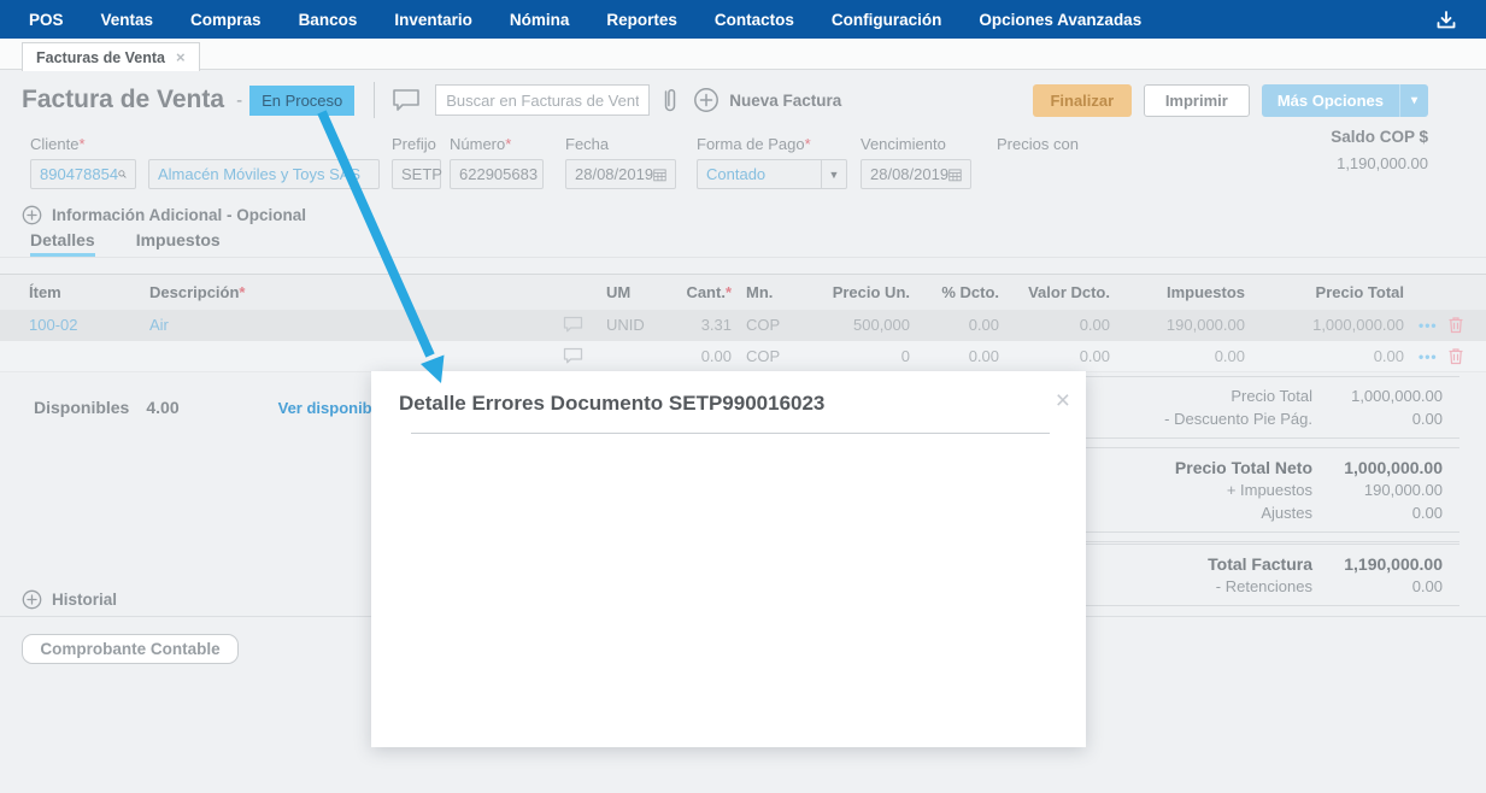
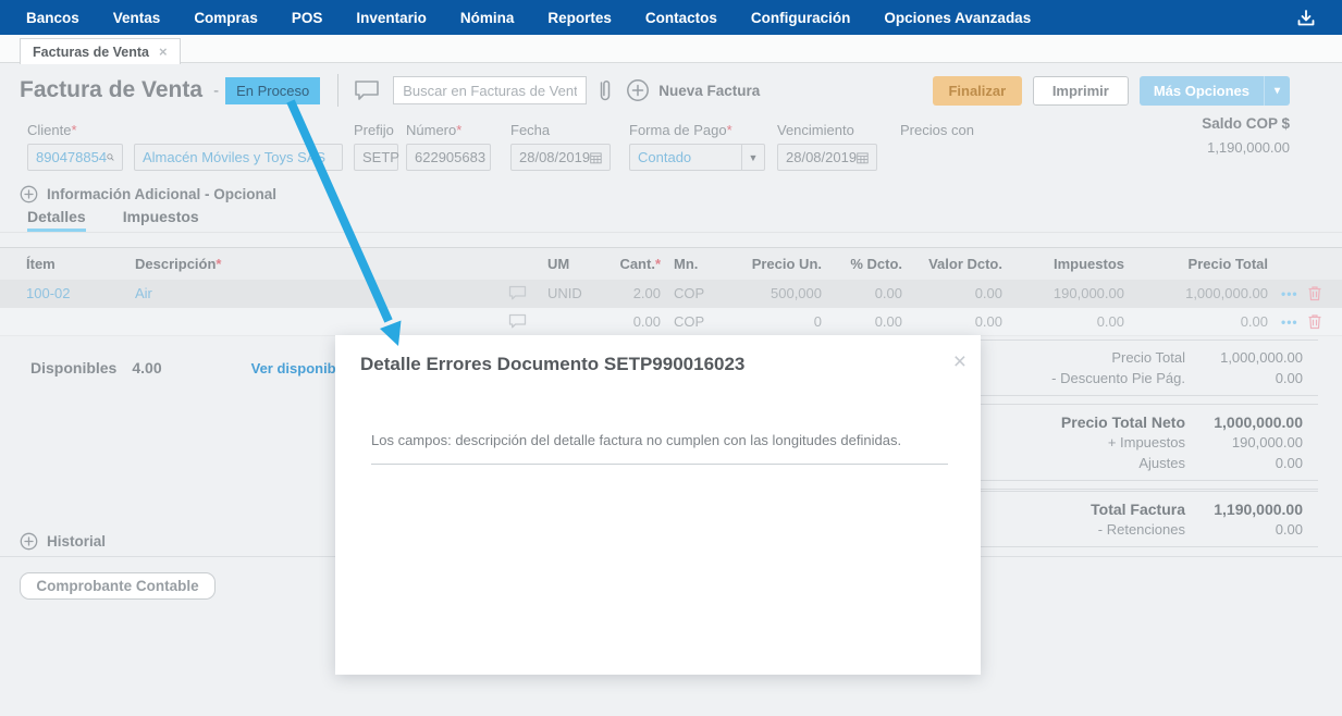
- POS
+ Bancos
  Ventas
  Compras
- Bancos
+ POS
  Inventario
  Nómina
  Reportes
  Contactos
  Configuración
  Opciones Avanzadas
  Facturas de Venta
  ×
  Factura de Venta
  -
  En Proceso
  Buscar en Facturas de Vent
  Nueva Factura
  Finalizar
  Imprimir
  Más Opciones
  ▾
  Cliente*
  890478854
  Almacén Móviles y Toys SS
  Prefijo
  SETP
  Número*
  622905683
  Fecha
  28/08/2019
  Forma de Pago*
  Contado
  ▼
  Vencimiento
  28/08/2019
  Precios con
  Saldo COP $
  1,190,000.00
  Información Adicional - Opcional
  Detalles
  Impuestos
  Ítem	Descripción*			UM	Cant.*	Mn.	Precio Un.	% Dcto.	Valor Dcto.	Impuestos	Precio Total
- 100-02	Air			UNID	3.31	COP	500,000	0.00	0.00	190,000.00	1,000,000.00	•••
+ 100-02	Air			UNID	2.00	COP	500,000	0.00	0.00	190,000.00	1,000,000.00	•••
  					0.00	COP	0	0.00	0.00	0.00	0.00	•••
  Disponibles
  4.00
  Ver disponib
  Precio Total
  1,000,000.00
  - Descuento Pie Pág.
  0.00
  Precio Total Neto
  1,000,000.00
  + Impuestos
  190,000.00
  Ajustes
  0.00
  Total Factura
  1,190,000.00
  - Retenciones
  0.00
  Historial
  Comprobante Contable
  Detalle Errores Documento SETP990016023
  ×
+ Los campos: descripción del detalle factura no cumplen con las longitudes definidas.
